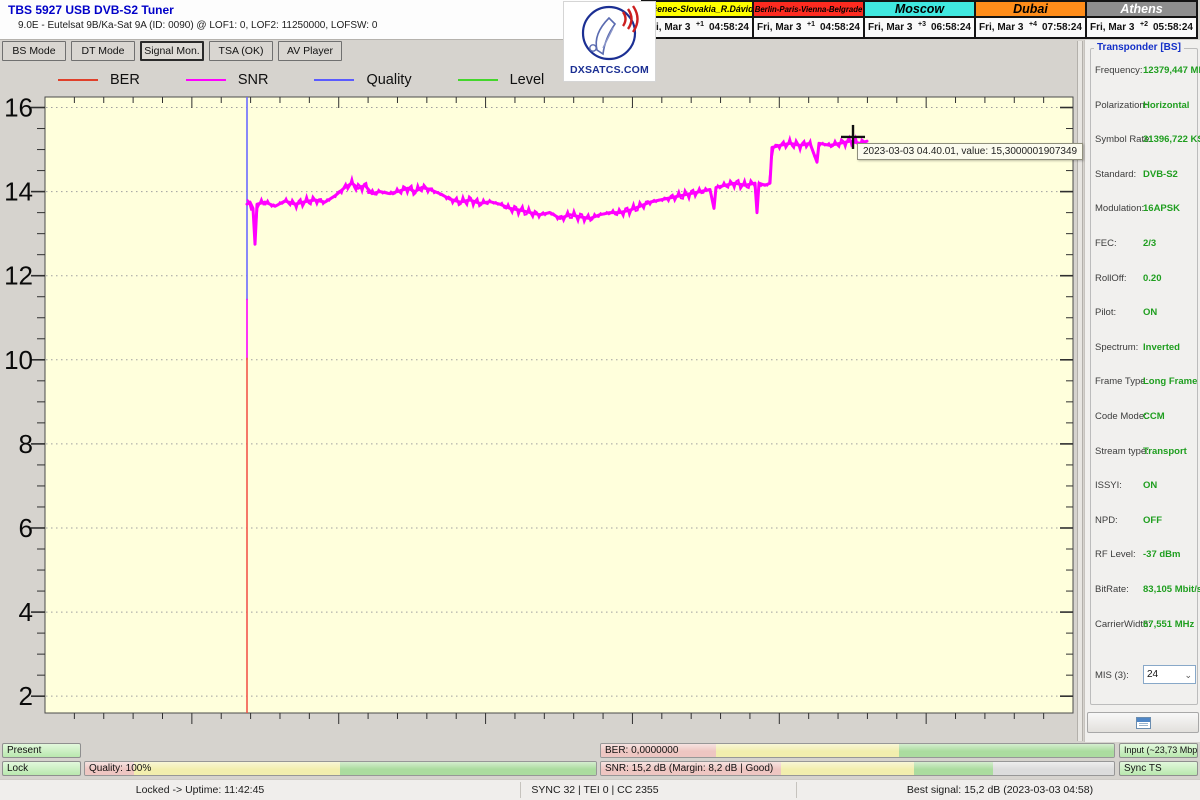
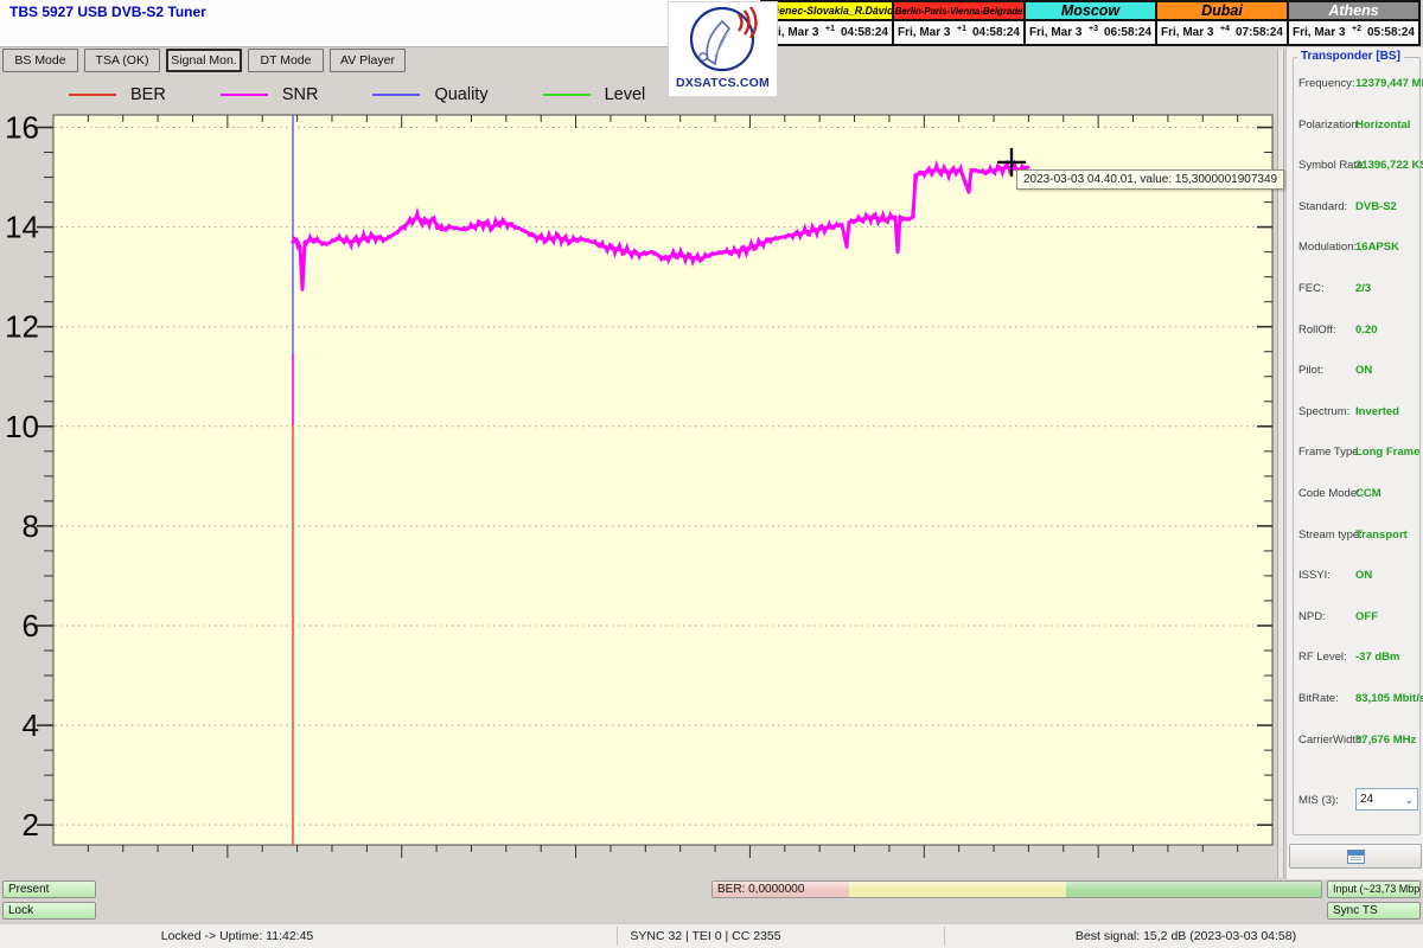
  TBS 5927 USB DVB-S2 Tuner
- 9.0E - Eutelsat 9B/Ka-Sat 9A (ID: 0090) @ LOF1: 0, LOF2: 11250000, LOFSW: 0
  enec-Slovakia_R.Dávid
  i, Mar 3
  04:58:24
  Berlin-Paris-Vienna-Belgrade
  Fri, Mar 3
  04:58:24
  Moscow
  Fri, Mar 3
  06:58:24
  Dubai
  Fri, Mar 3
  07:58:24
  Athens
  Fri, Mar 3
  05:58:24
  DXSATCS.COM
  BS Mode
- DT Mode
+ TSA (OK)
  Signal Mon.
- TSA (OK)
+ DT Mode
  AV Player
  BER
  SNR
  Quality
  Level
  2
  4
  6
  8
  10
  12
  14
  16
  2023-03-03 04.40.01, value: 15,3000001907349
  Transponder [BS]
  Frequency:
  12379,447 M
  Polarization:
  Horizontal
  Symbol Rate:
  31396,722 K
  Standard:
  DVB-S2
  Modulation:
  16APSK
  FEC:
  2/3
  RollOff:
  0.20
  Pilot:
  ON
  Spectrum:
  Inverted
  Frame Type:
  Long Frame
  Code Mode:
  CCM
  Stream type:
  Transport
  ISSYI:
  ON
  NPD:
  OFF
  RF Level:
  -37 dBm
  BitRate:
  83,105 Mbit/s
  CarrierWidth:
- 67,551 MHz
+ 37,676 MHz
  MIS (3):
  24
  ⌄
  Present
  BER: 0,0000000
  Input (~23,73 Mbp
  Lock
- Quality: 100%
- SNR: 15,2 dB (Margin: 8,2 dB | Good)
  Sync TS
  Locked -> Uptime: 11:42:45
  SYNC 32 | TEI 0 | CC 2355
  Best signal: 15,2 dB (2023-03-03 04:58)
